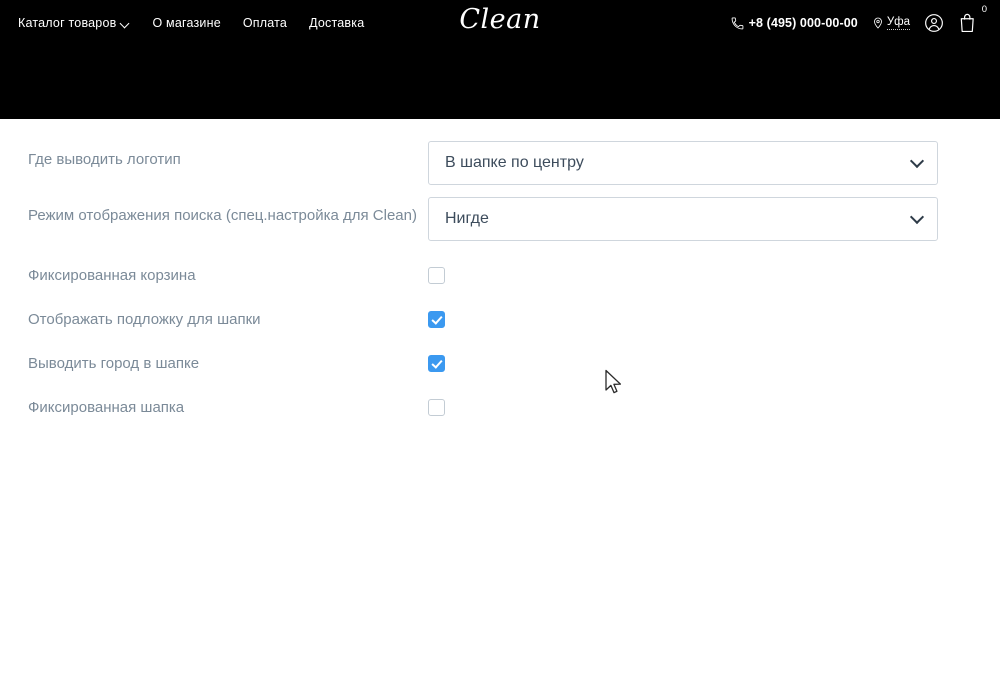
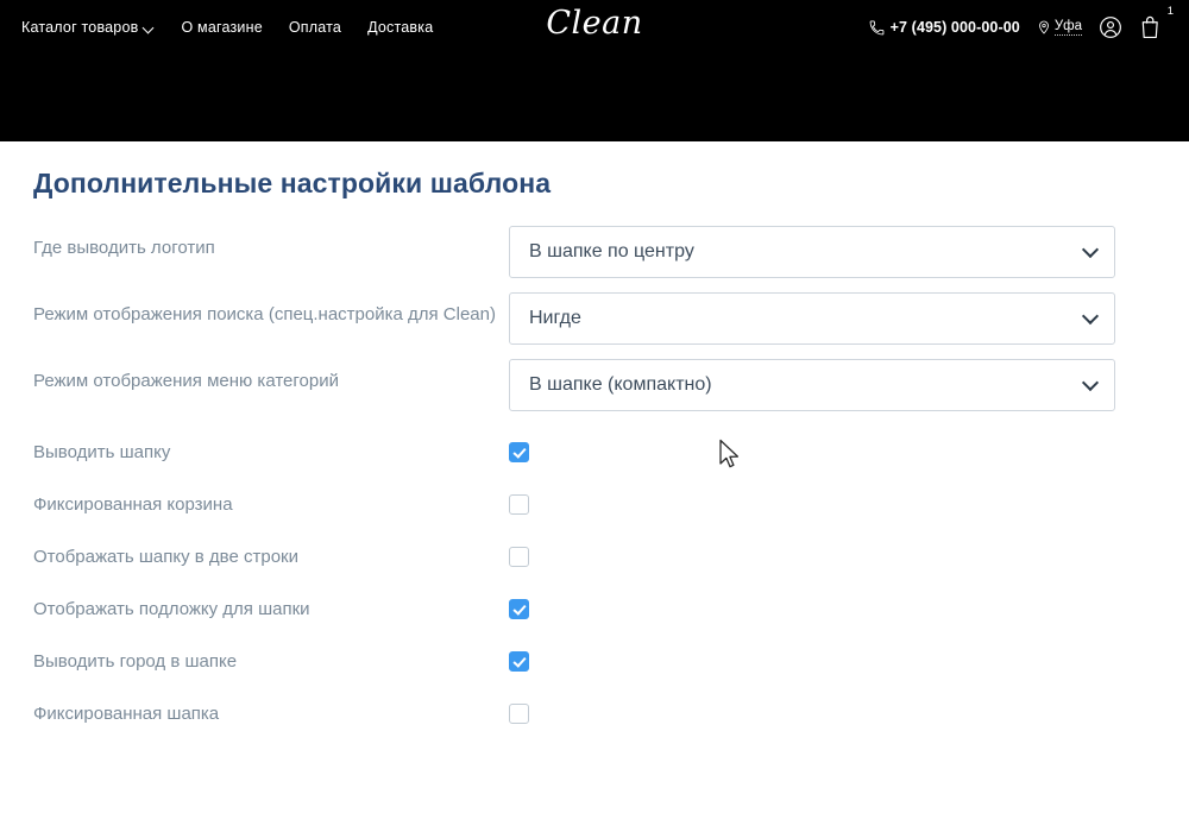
  Каталог товаров
  О магазине
  Оплата
  Доставка
  Clean
- +8 (495) 000-00-00
+ +7 (495) 000-00-00
  Уфа
- 0
+ 1
+ Дополнительные настройки шаблона
  Где выводить логотип
  В шапке по центру
  Режим отображения поиска (спец.настройка для Clean)
  Нигде
+ Режим отображения меню категорий
+ В шапке (компактно)
+ Выводить шапку
  Фиксированная корзина
+ Отображать шапку в две строки
  Отображать подложку для шапки
  Выводить город в шапке
  Фиксированная шапка
